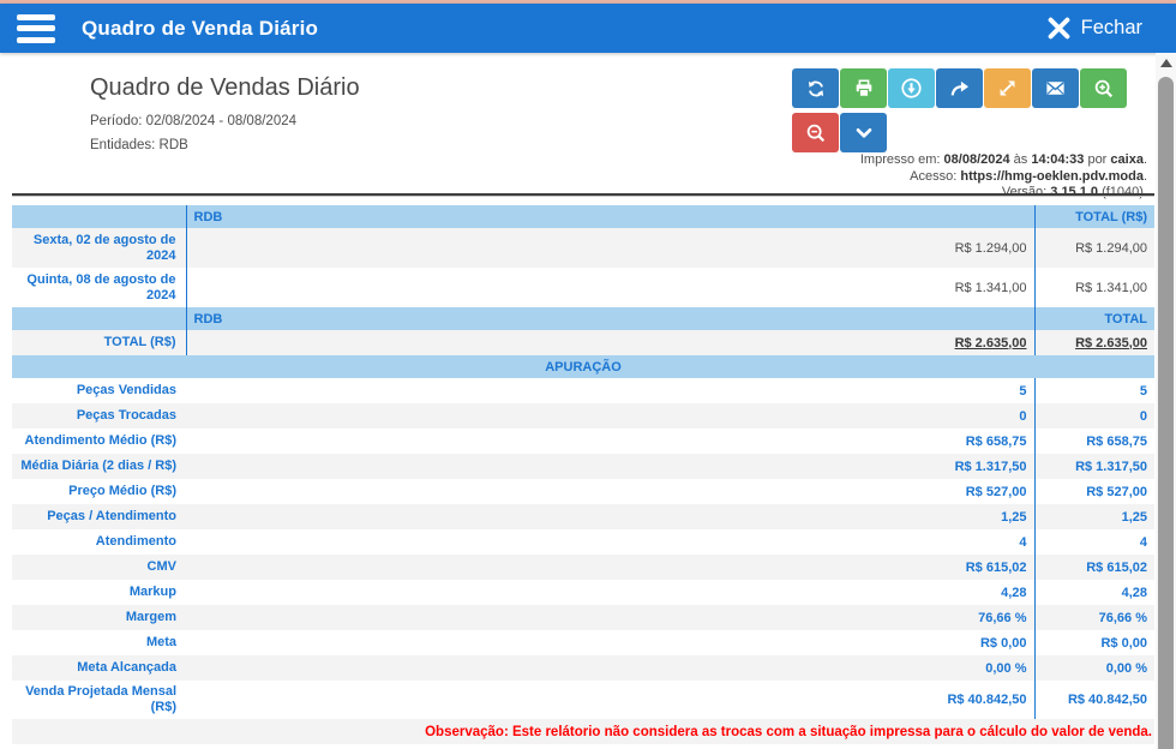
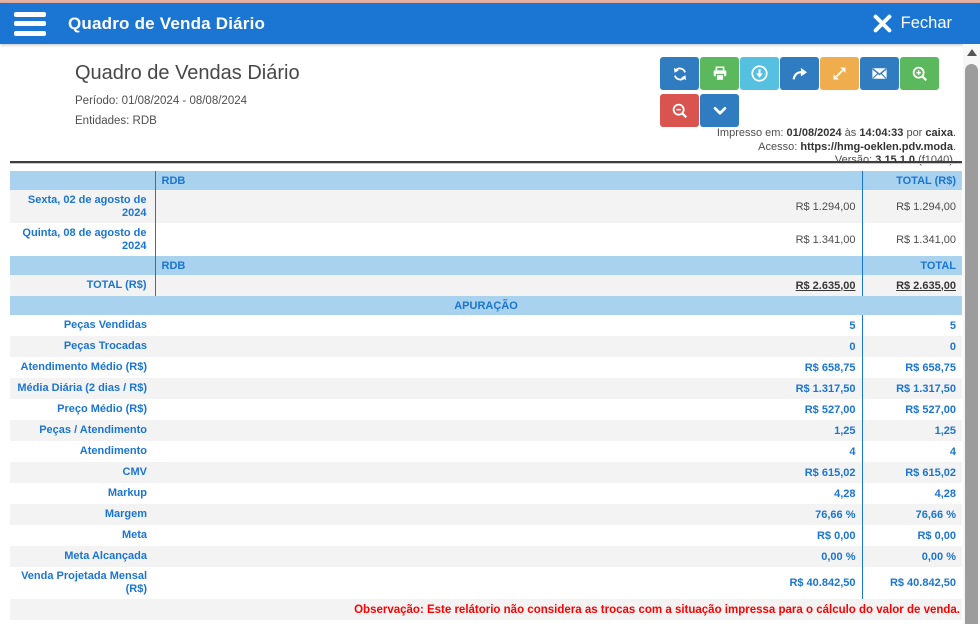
  Quadro de Venda Diário
  Fechar
  Quadro de Vendas Diário
- Período: 02/08/2024 - 08/08/2024
+ Período: 01/08/2024 - 08/08/2024
  Entidades: RDB
- Impresso em: 08/08/2024 às 14:04:33 por caixa.
+ Impresso em: 01/08/2024 às 14:04:33 por caixa.
  Acesso: https://hmg-oeklen.pdv.moda.
  Versão: 3.15.1.0 (f1040).
  	RDB	TOTAL (R$)
  Sexta, 02 de agosto de 2024	R$ 1.294,00	R$ 1.294,00
  Quinta, 08 de agosto de 2024	R$ 1.341,00	R$ 1.341,00
  	RDB	TOTAL
  TOTAL (R$)	R$ 2.635,00	R$ 2.635,00
  APURAÇÃO
  Peças Vendidas	5	5
  Peças Trocadas	0	0
  Atendimento Médio (R$)	R$ 658,75	R$ 658,75
  Média Diária (2 dias / R$)	R$ 1.317,50	R$ 1.317,50
  Preço Médio (R$)	R$ 527,00	R$ 527,00
  Peças / Atendimento	1,25	1,25
  Atendimento	4	4
  CMV	R$ 615,02	R$ 615,02
  Markup	4,28	4,28
  Margem	76,66 %	76,66 %
  Meta	R$ 0,00	R$ 0,00
  Meta Alcançada	0,00 %	0,00 %
  Venda Projetada Mensal (R$)	R$ 40.842,50	R$ 40.842,50
  Observação: Este relátorio não considera as trocas com a situação impressa para o cálculo do valor de venda.
